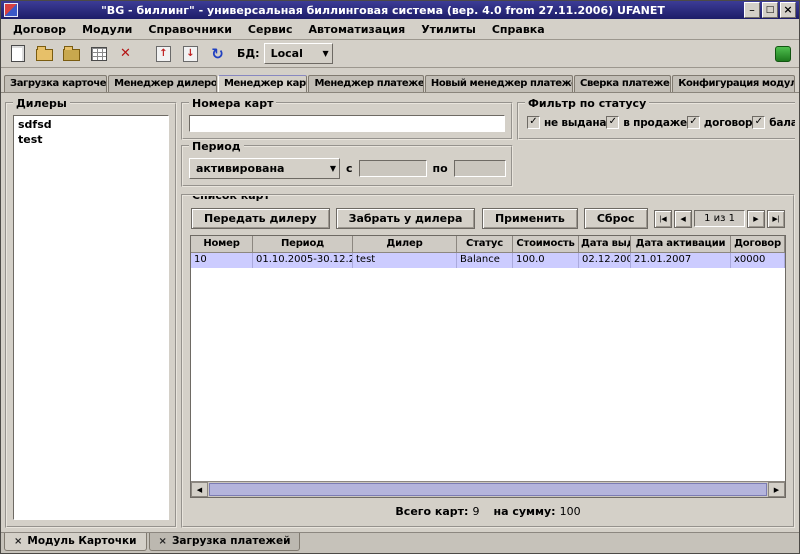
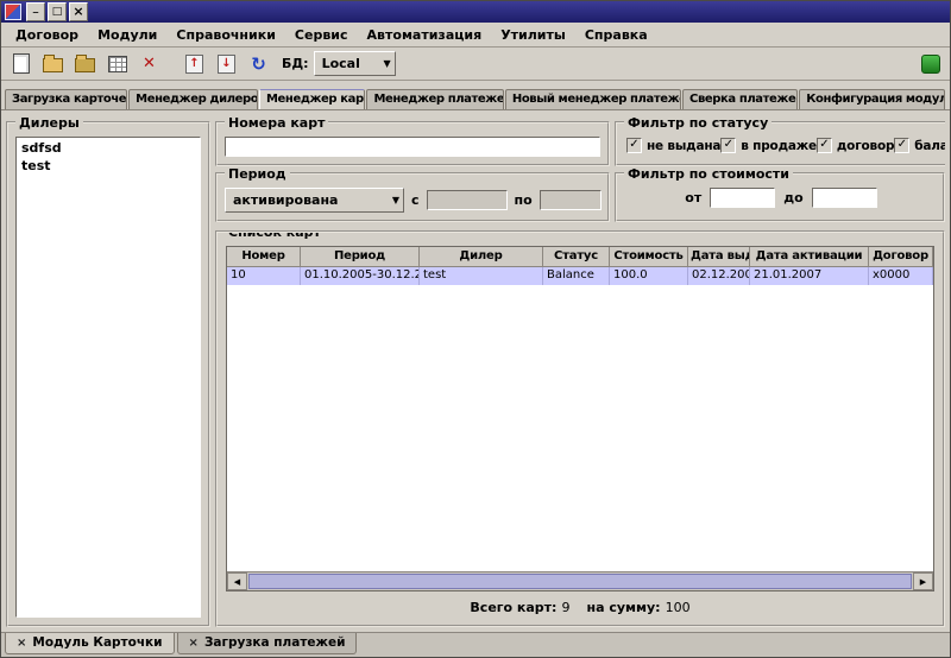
- "BG - биллинг" - универсальная биллинговая система (вер. 4.0 from 27.11.2006) UFANET
  Договор
  Модули
  Справочники
  Сервис
  Автоматизация
  Утилиты
  Справка
  БД:
  Local
  Загрузка карточе
  Менеджер дилеро
  Менеджер кар
  Менеджер платеже
  Новый менеджер платеж
  Сверка платеже
  Конфигурация модул
  Дилеры
  sdfsd
  test
  Номера карт
  Фильтр по статусу
  не выдана
  в продаже
  договор
  Период
  активирована
  с
  по
+ Фильтр по стоимости
+ от
+ до
  Список карт
- Передать дилеру
- Забрать у дилера
- Применить
- Сброс
- 1 из 1
  Номер
  Период
  Дилер
  Статус
  Стоимость
  Дата выд
  Дата активации
  Договор
  10
  01.10.2005-30.12.2
  test
  Balance
  100.0
  02.12.200
  21.01.2007
  x0000
  Всего карт:
  9
  на сумму:
  100
  Модуль Карточки
  Загрузка платежей
